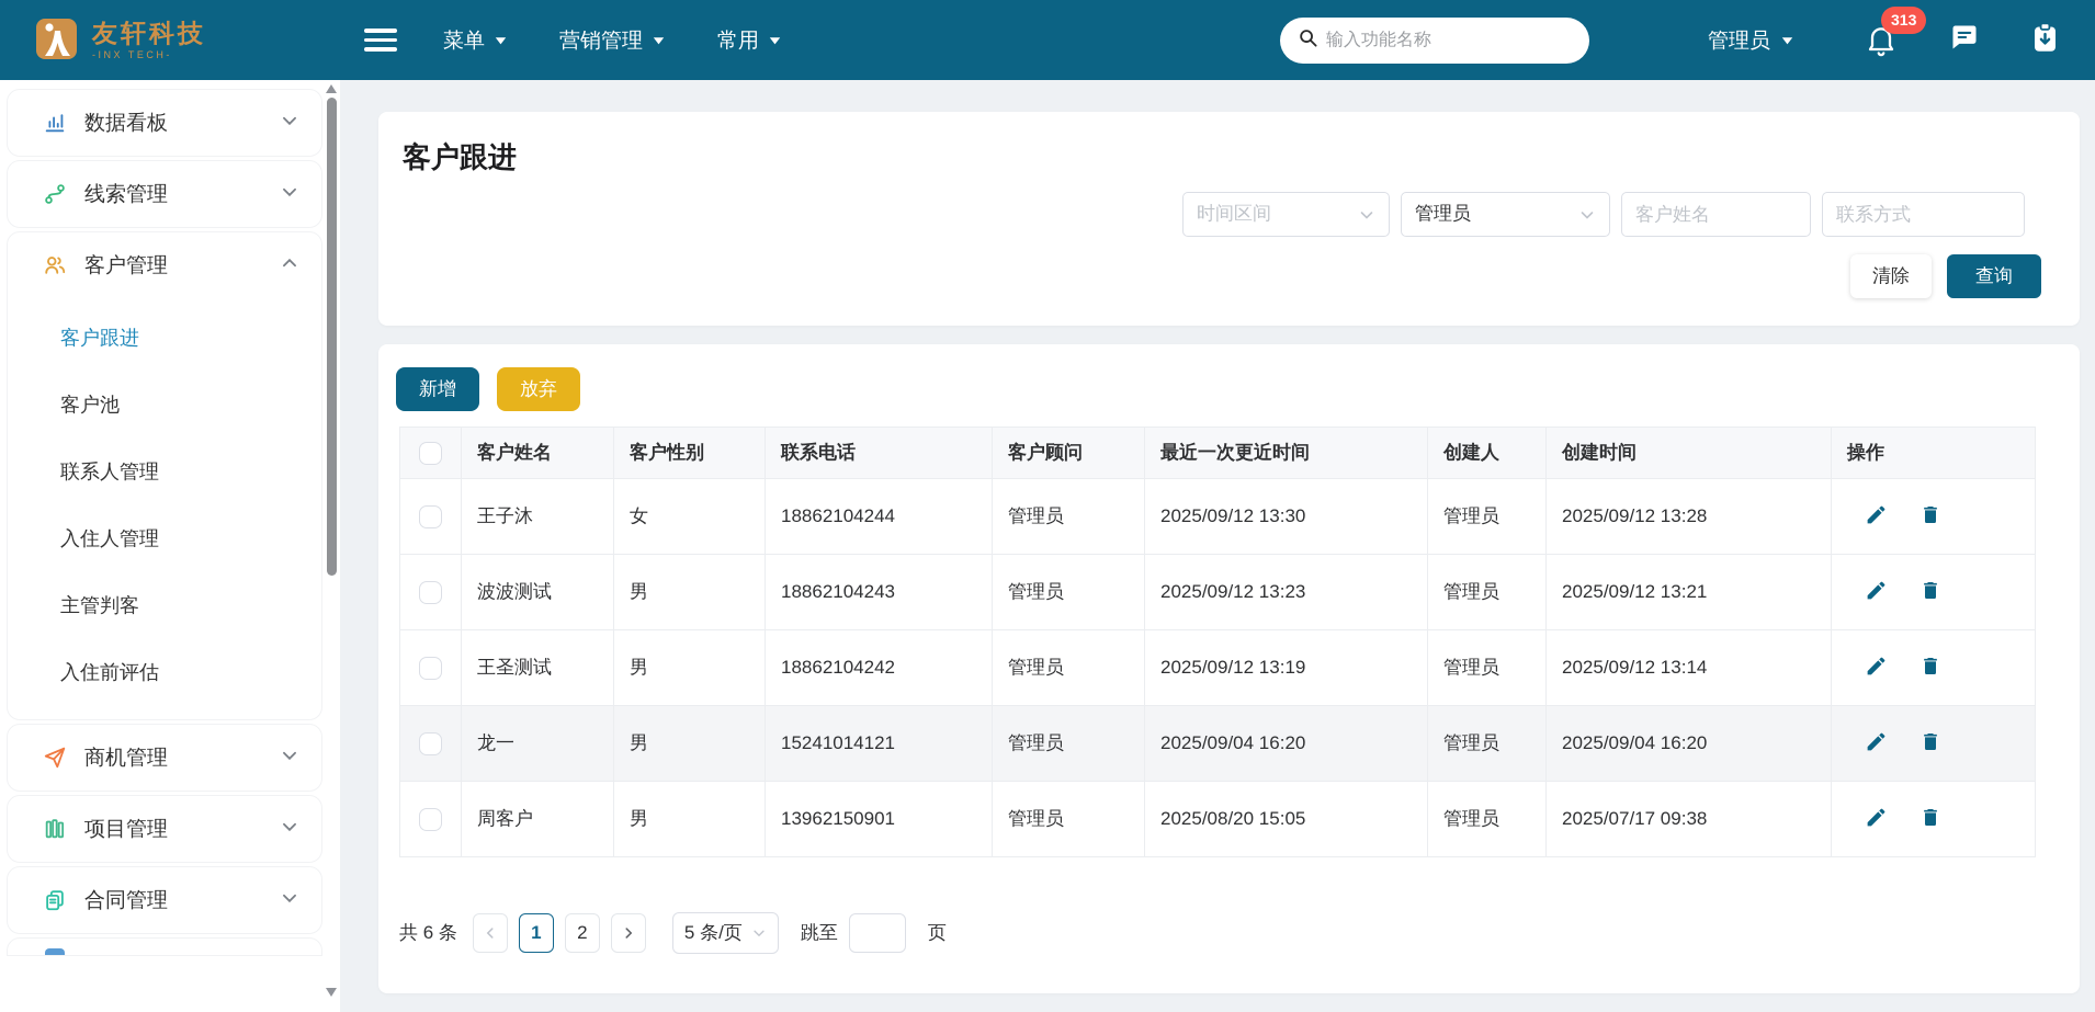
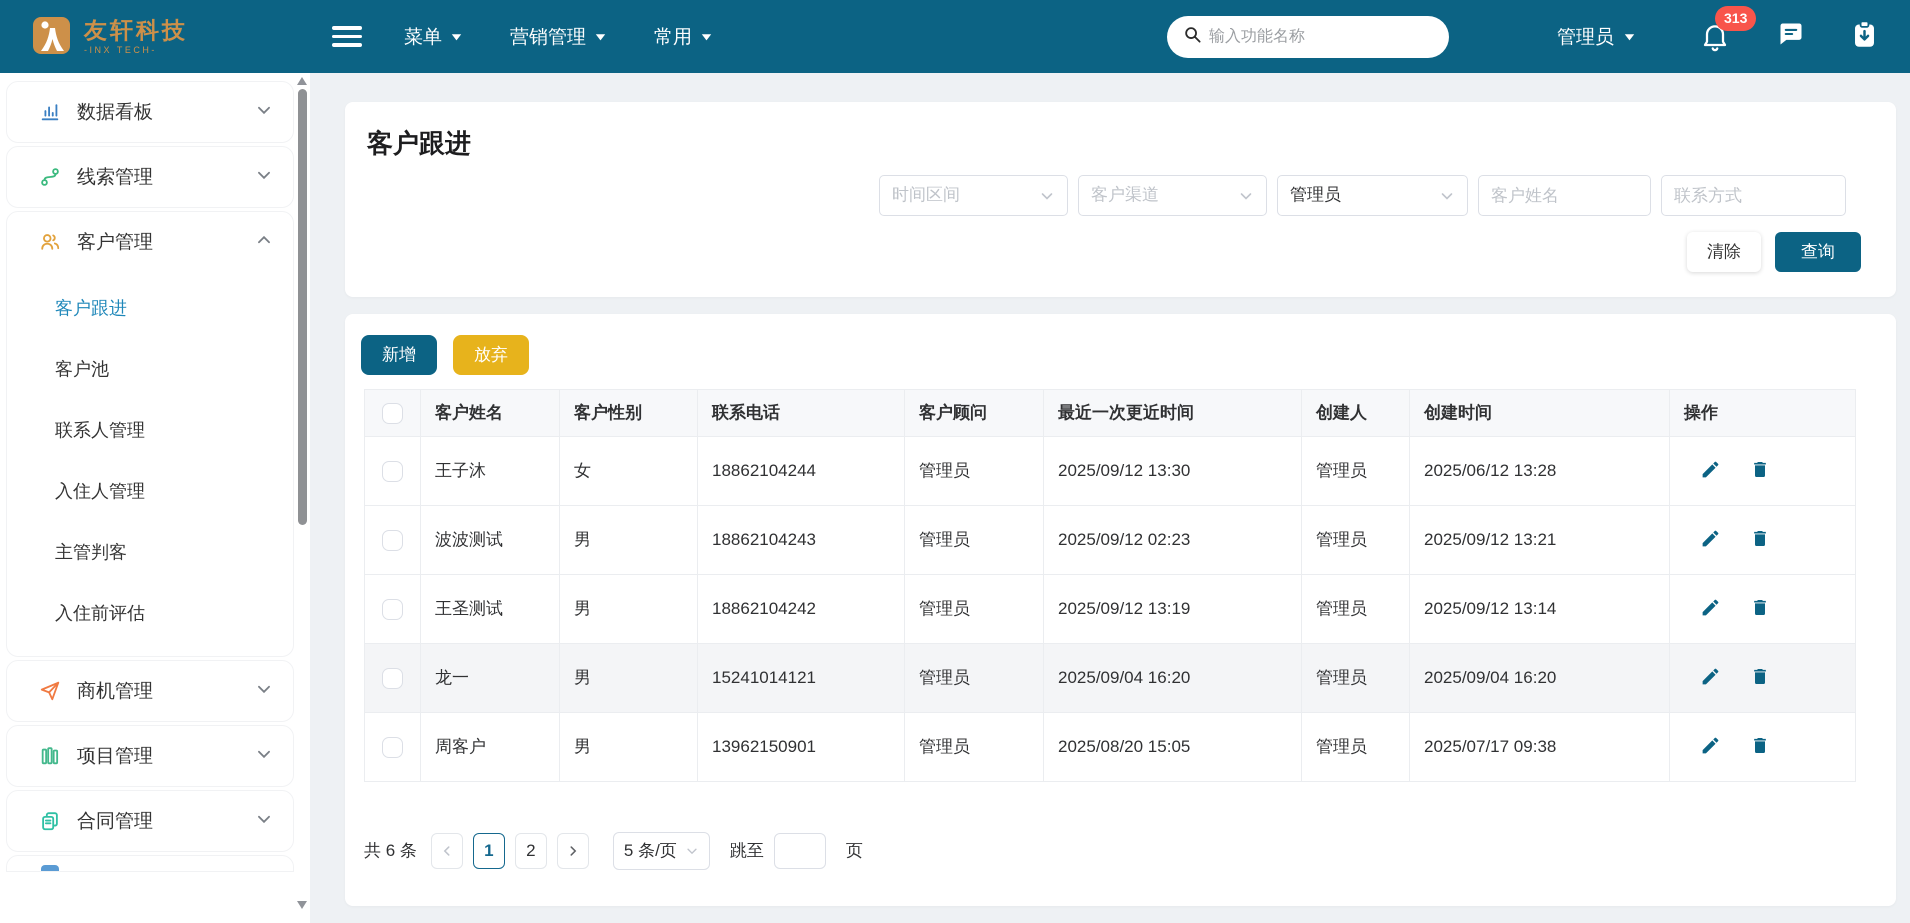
  友轩科技
  -INX TECH-
  菜单
  营销管理
  常用
  输入功能名称
  管理员
  313
  数据看板
  线索管理
  客户管理
  客户跟进
  客户池
  联系人管理
  入住人管理
  主管判客
  入住前评估
  商机管理
  项目管理
  合同管理
  客户跟进
  时间区间
+ 客户渠道
  管理员
  客户姓名
  联系方式
  清除
  查询
  新增
  放弃
  	客户姓名	客户性别	联系电话	客户顾问	最近一次更近时间	创建人	创建时间	操作
- 	王子沐	女	18862104244	管理员	2025/09/12 13:30	管理员	2025/09/12 13:28
+ 	王子沐	女	18862104244	管理员	2025/09/12 13:30	管理员	2025/06/12 13:28
- 	波波测试	男	18862104243	管理员	2025/09/12 13:23	管理员	2025/09/12 13:21
+ 	波波测试	男	18862104243	管理员	2025/09/12 02:23	管理员	2025/09/12 13:21
  	王圣测试	男	18862104242	管理员	2025/09/12 13:19	管理员	2025/09/12 13:14
  	龙一	男	15241014121	管理员	2025/09/04 16:20	管理员	2025/09/04 16:20
  	周客户	男	13962150901	管理员	2025/08/20 15:05	管理员	2025/07/17 09:38
  共 6 条
  1
  2
  5 条/页
  跳至
  页
